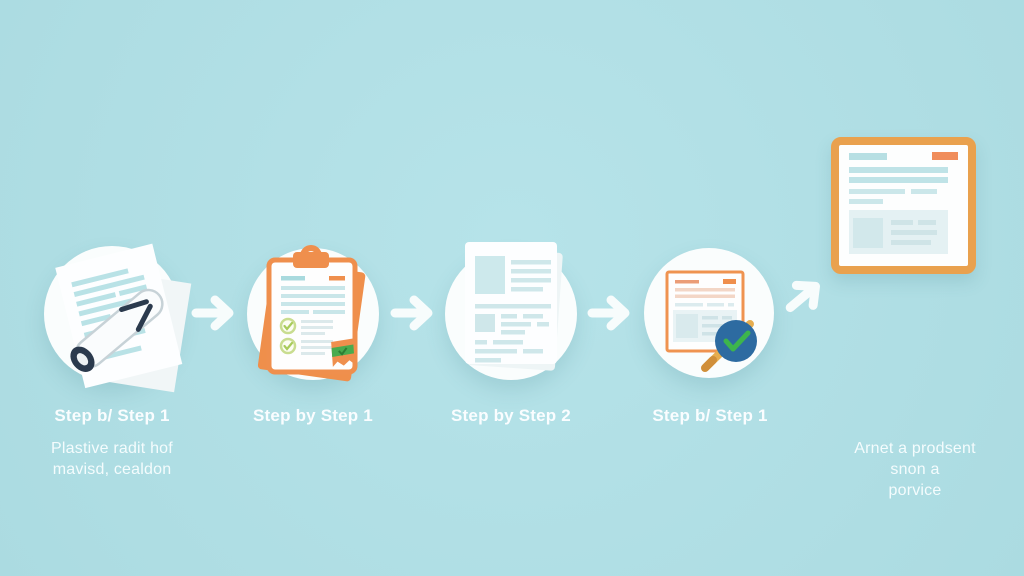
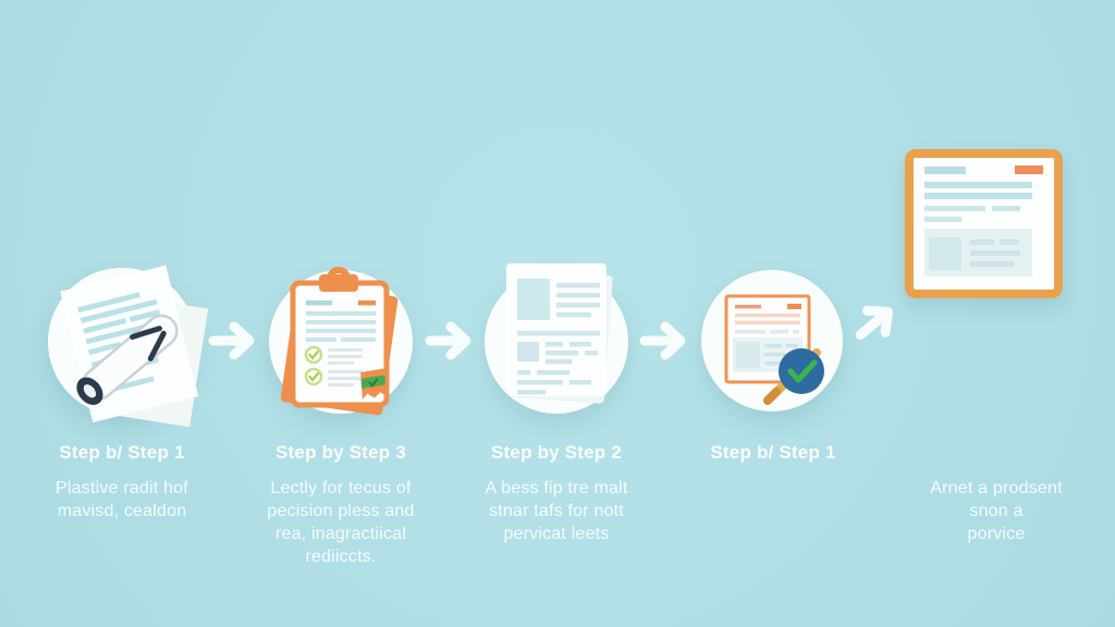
  Step b/ Step 1
  Plastive radit hof
  mavisd, cealdon
- Step by Step 1
+ Step by Step 3
+ Lectly for tecus of
+ pecision pless and
+ rea, inagractiical
+ rediiccts.
  Step by Step 2
+ A bess fip tre malt
+ stnar tafs for nott
+ pervicat leets
  Step b/ Step 1
  Arnet a prodsent
  snon a
  porvice
